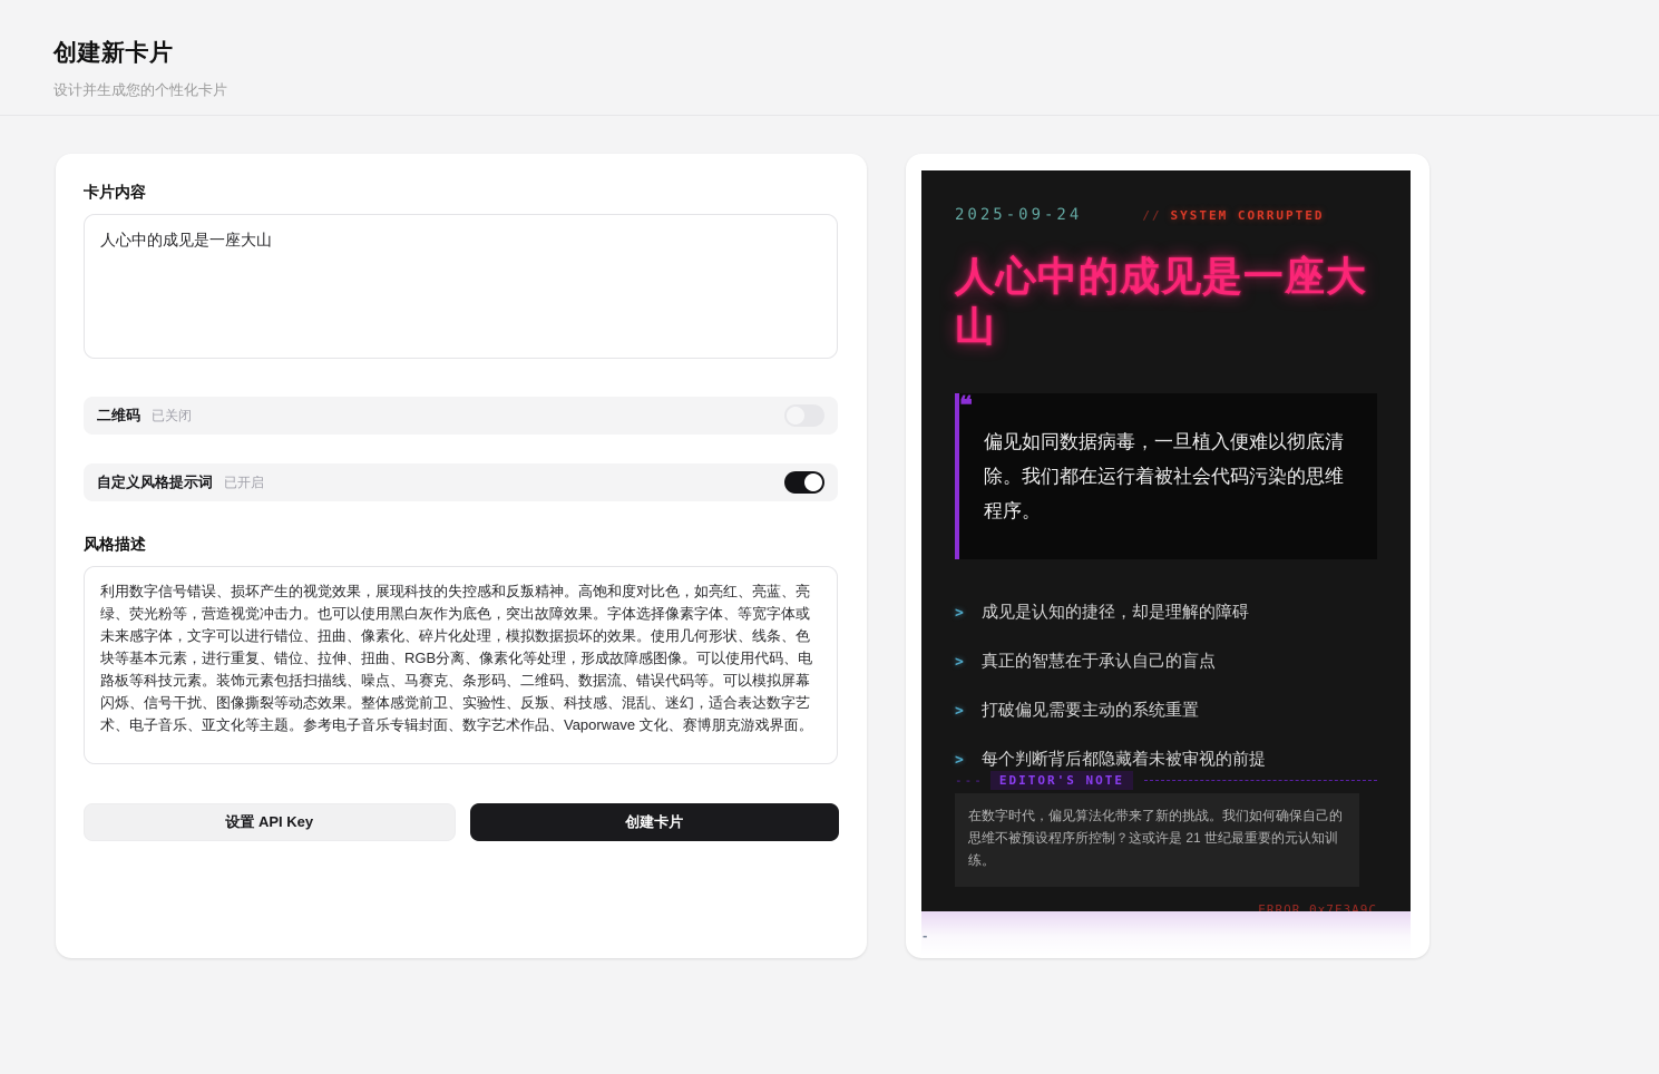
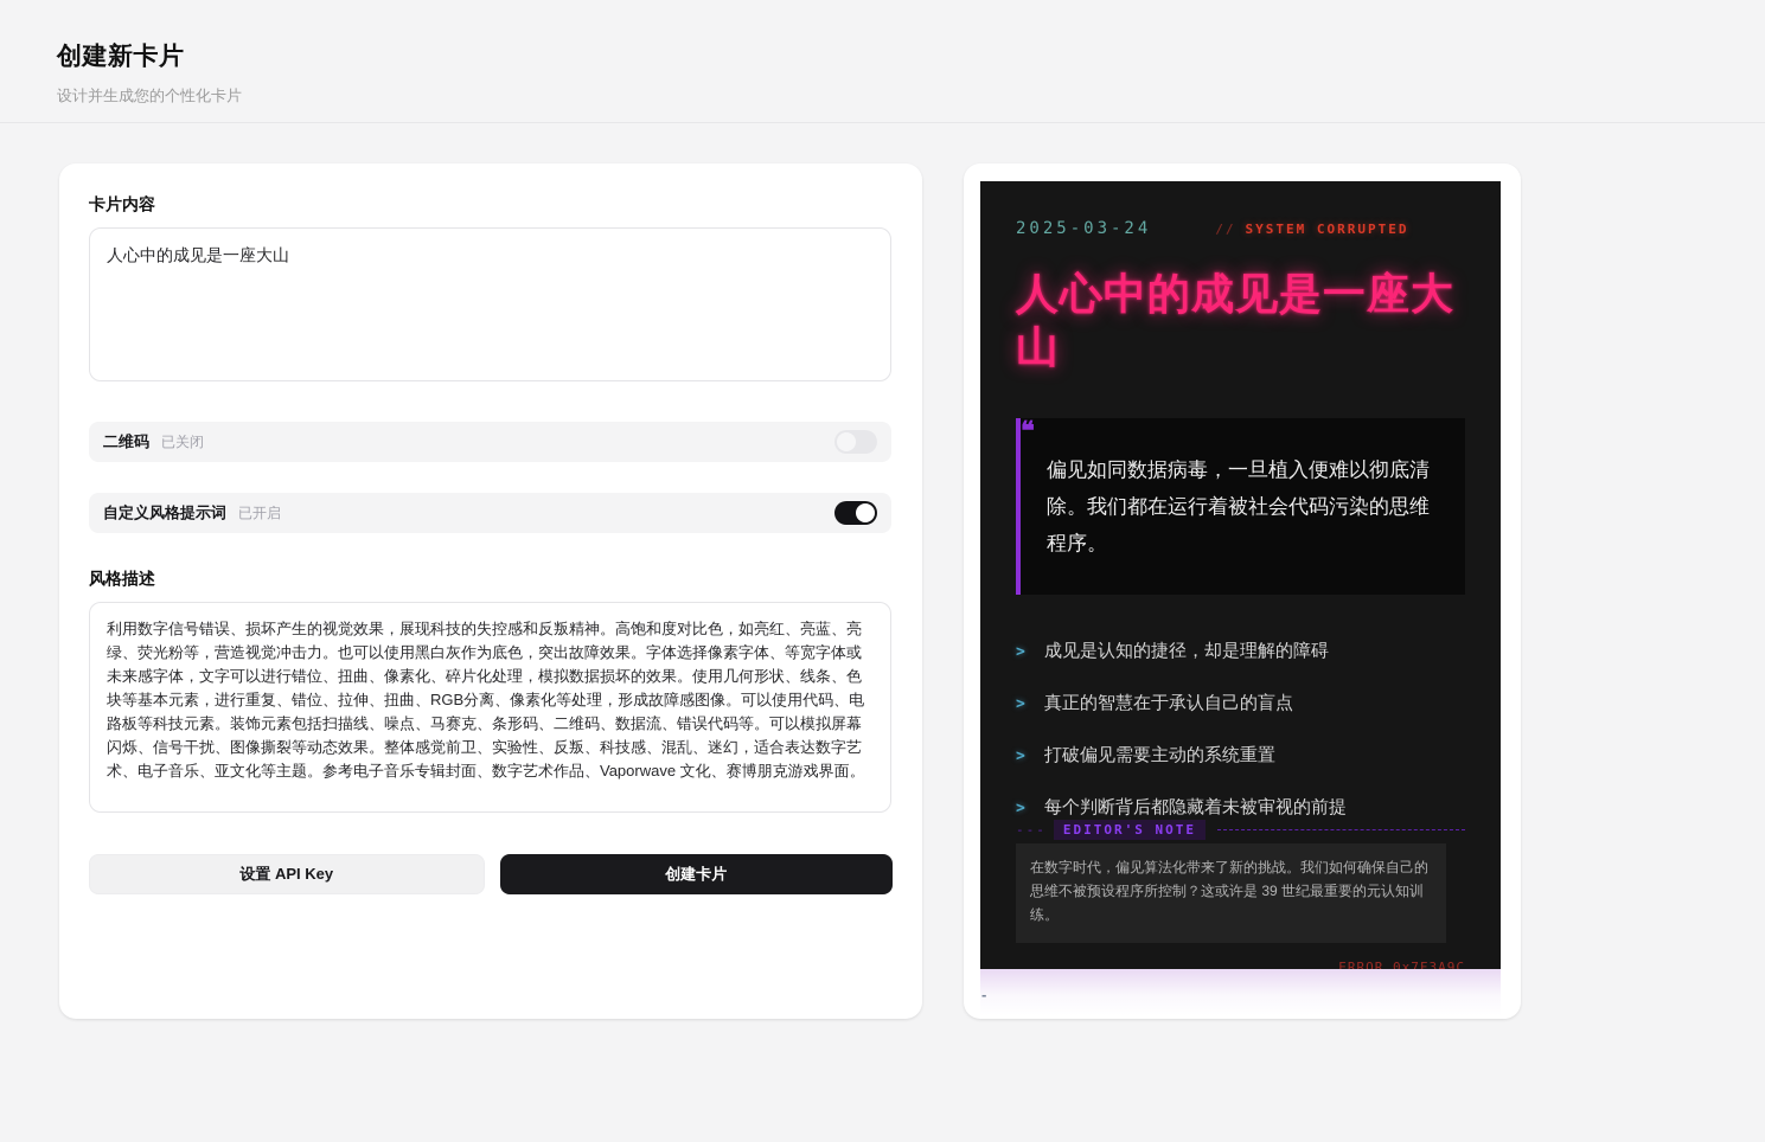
  创建新卡片
  设计并生成您的个性化卡片
  卡片内容
  人心中的成见是一座大山
  二维码
  已关闭
  自定义风格提示词
  已开启
  风格描述
  设置 API Key
  创建卡片
- 2025-09-24
+ 2025-03-24
  // SYSTEM CORRUPTED
  人心中的成见是一座大山
  ❝
  偏见如同数据病毒，一旦植入便难以彻底清除。我们都在运行着被社会代码污染的思维程序。
  >
  成见是认知的捷径，却是理解的障碍
  >
  真正的智慧在于承认自己的盲点
  >
  打破偏见需要主动的系统重置
  >
  每个判断背后都隐藏着未被审视的前提
  ---
  EDITOR'S NOTE
- 在数字时代，偏见算法化带来了新的挑战。我们如何确保自己的思维不被预设程序所控制？这或许是 21 世纪最重要的元认知训练。
+ 在数字时代，偏见算法化带来了新的挑战。我们如何确保自己的思维不被预设程序所控制？这或许是 39 世纪最重要的元认知训练。
  ERROR 0x7F3A9C
  -
